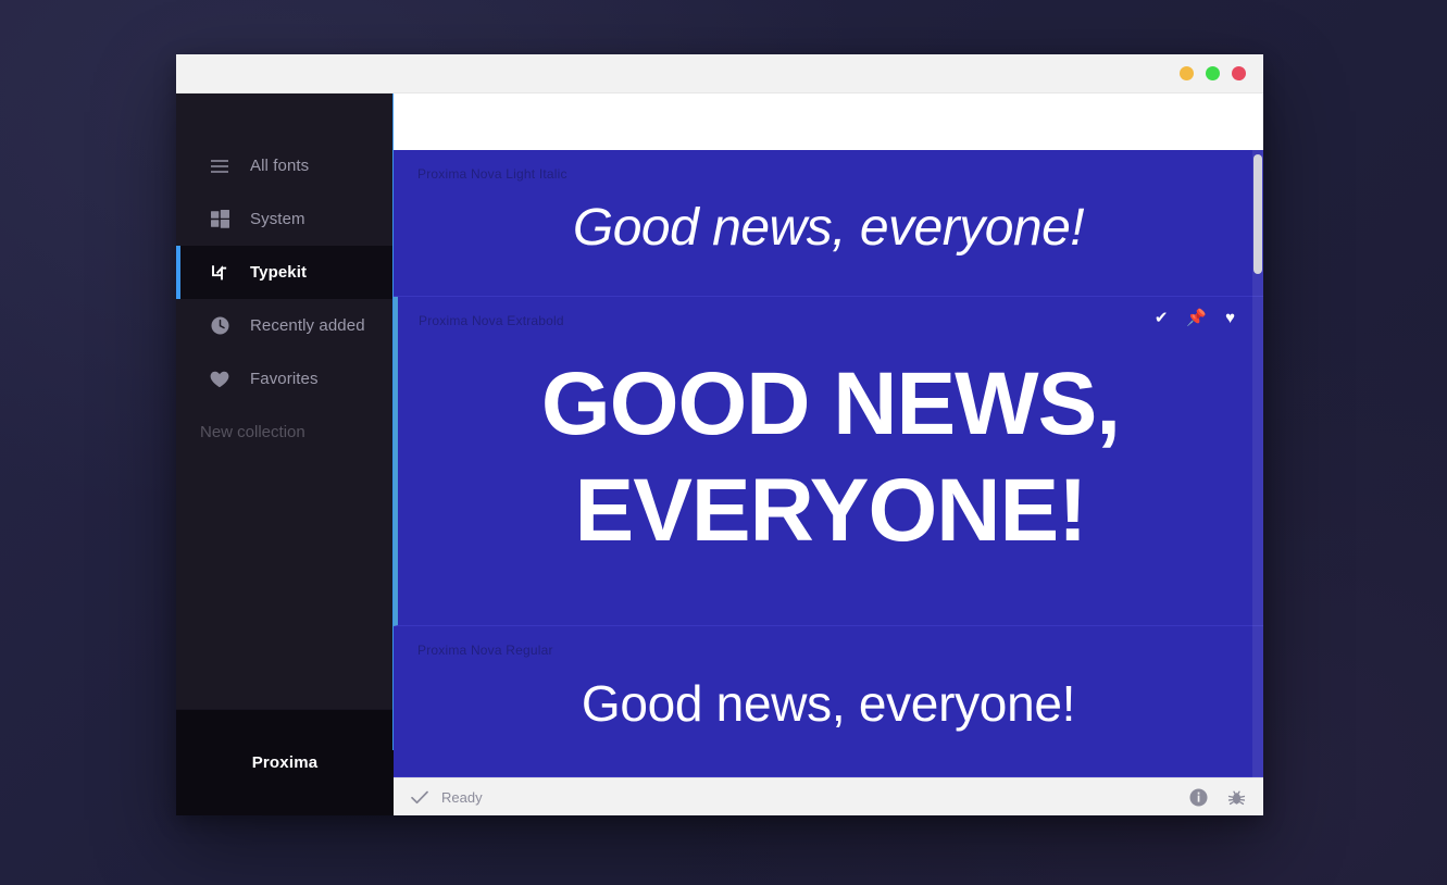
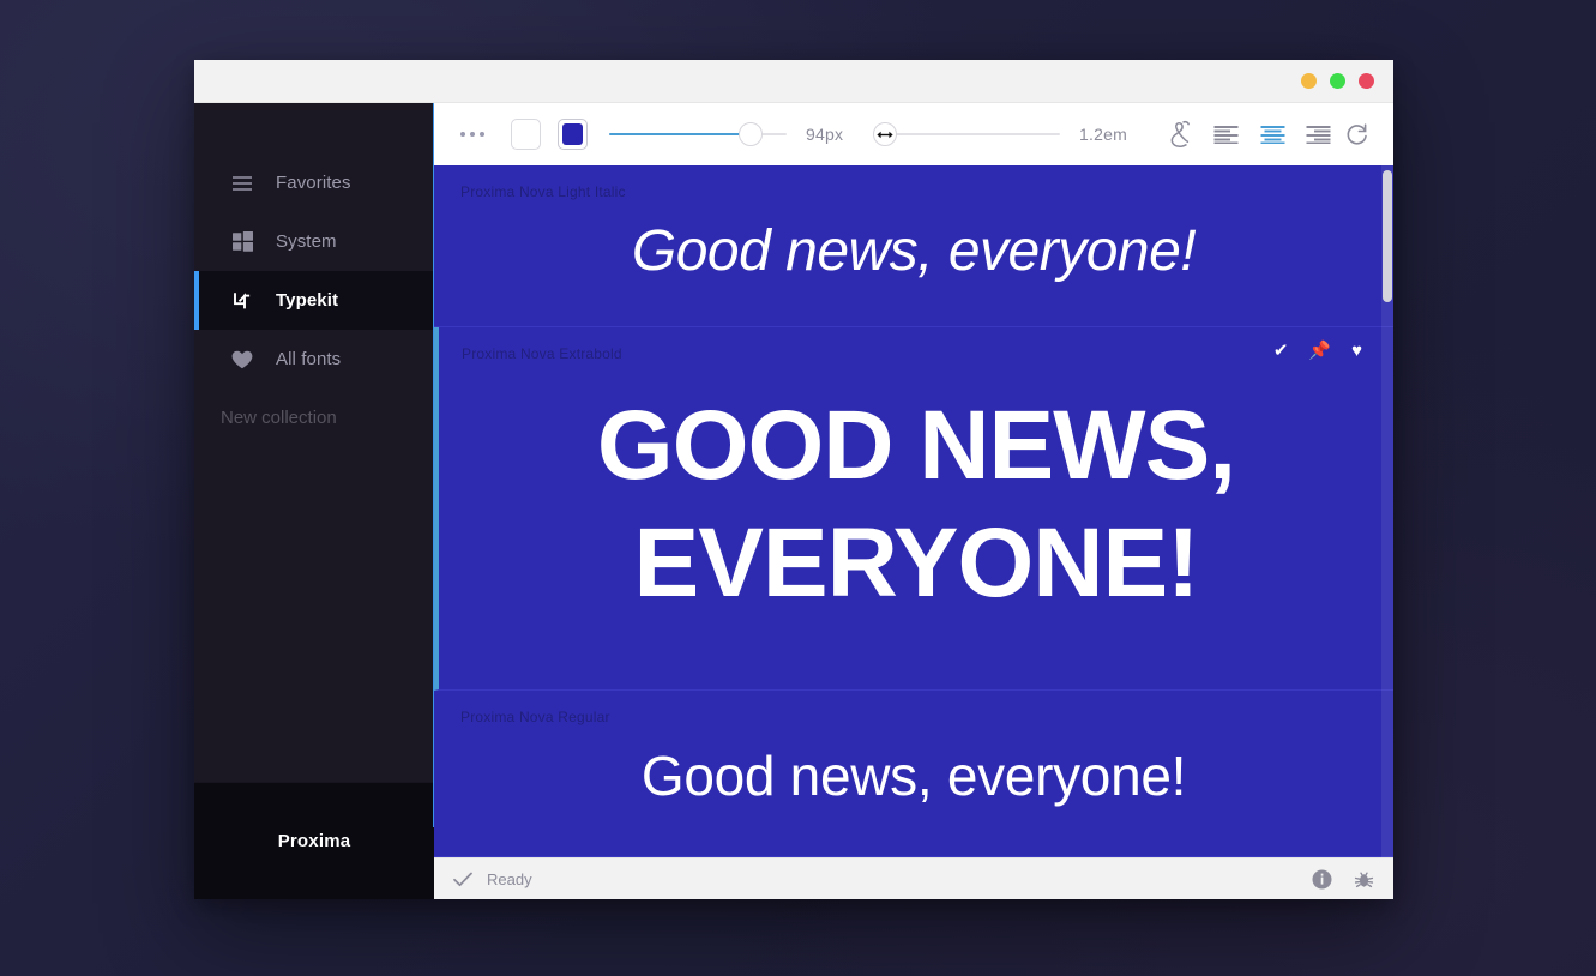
- All fonts
+ Favorites
  System
  Typekit
- Recently added
- Favorites
+ All fonts
  New collection
  Proxima
+ 94px
+ 1.2em
  Proxima Nova Light Italic
  Good news, everyone!
  Proxima Nova Extrabold
  ✔
  📌
  ♥
  GOOD NEWS, EVERYONE!
  Proxima Nova Regular
  Good news, everyone!
  Ready
